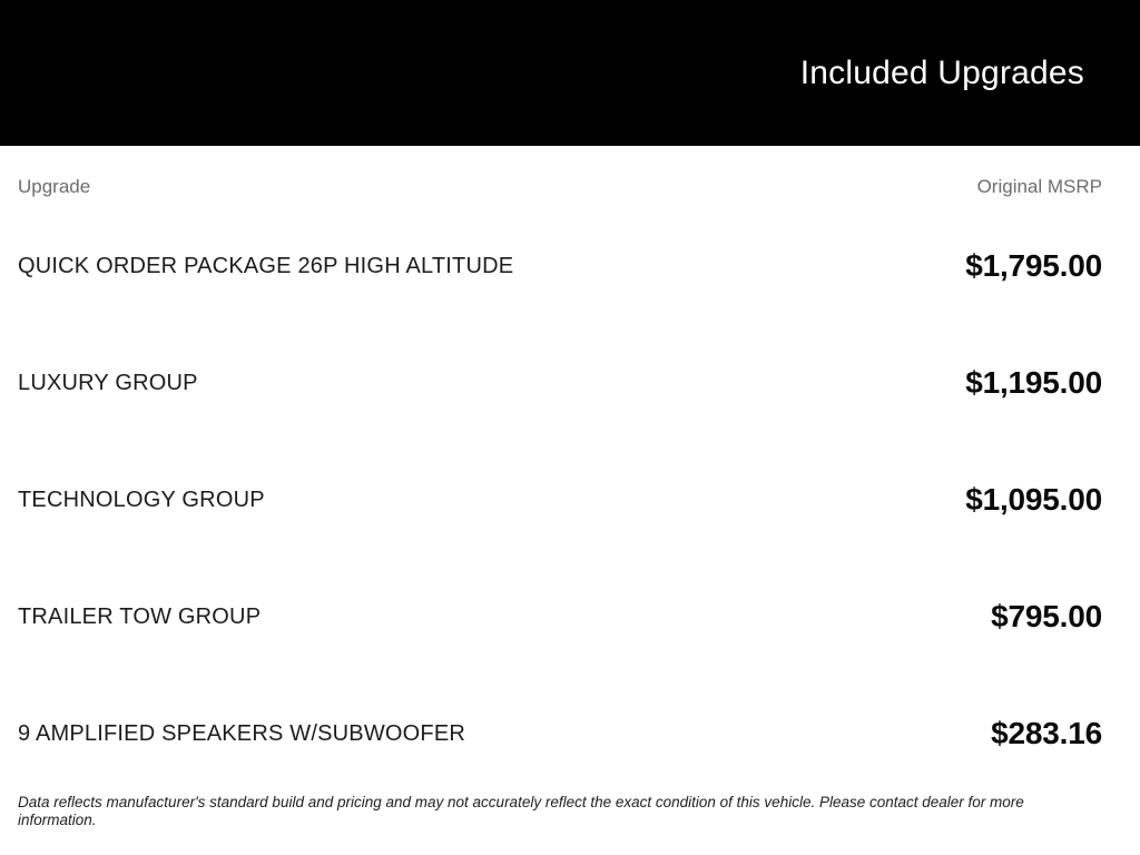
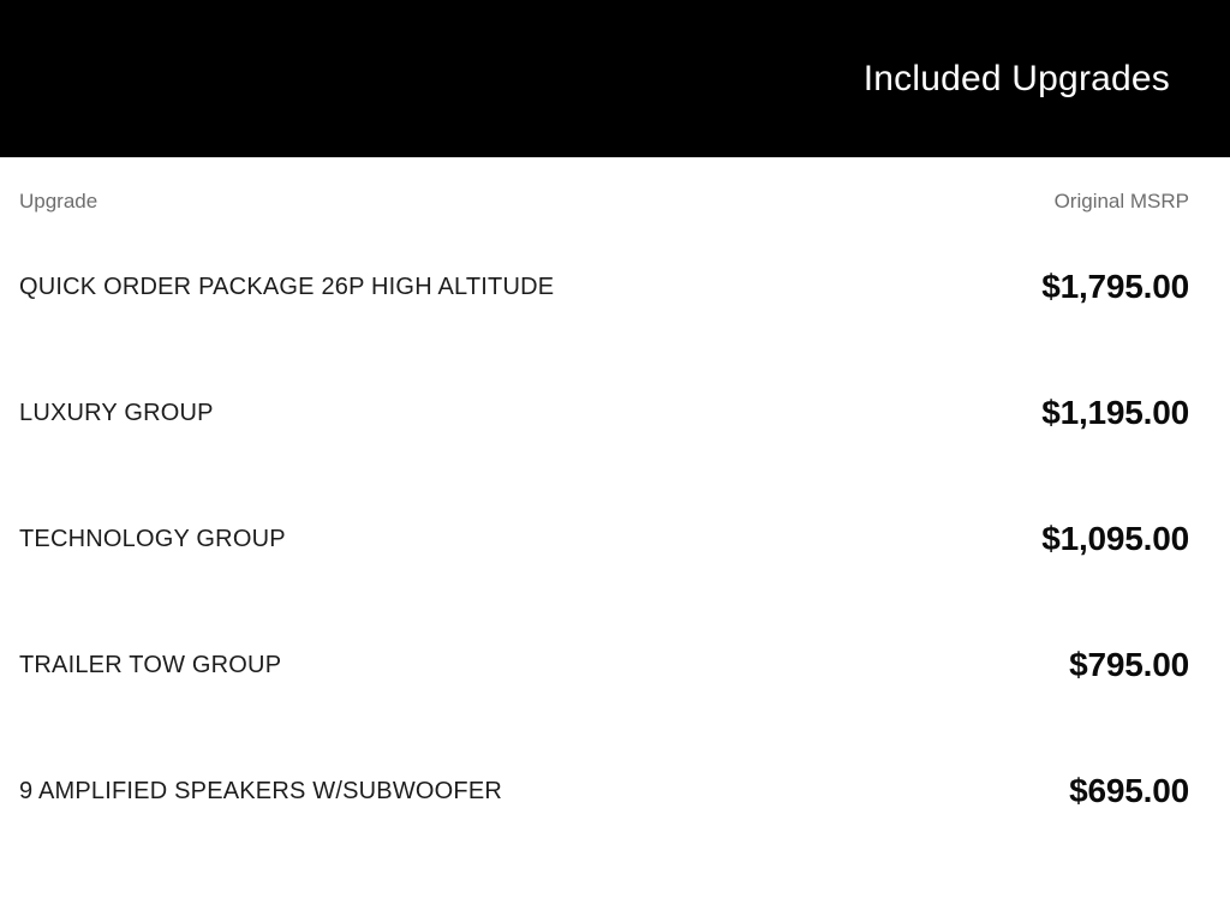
  Included Upgrades
  Upgrade
  Original MSRP
  QUICK ORDER PACKAGE 26P HIGH ALTITUDE
  $1,795.00
  LUXURY GROUP
  $1,195.00
  TECHNOLOGY GROUP
  $1,095.00
  TRAILER TOW GROUP
  $795.00
  9 AMPLIFIED SPEAKERS W/SUBWOOFER
- $283.16
+ $695.00
- Data reflects manufacturer's standard build and pricing and may not accurately reflect the exact condition of this vehicle. Please contact dealer for more information.
